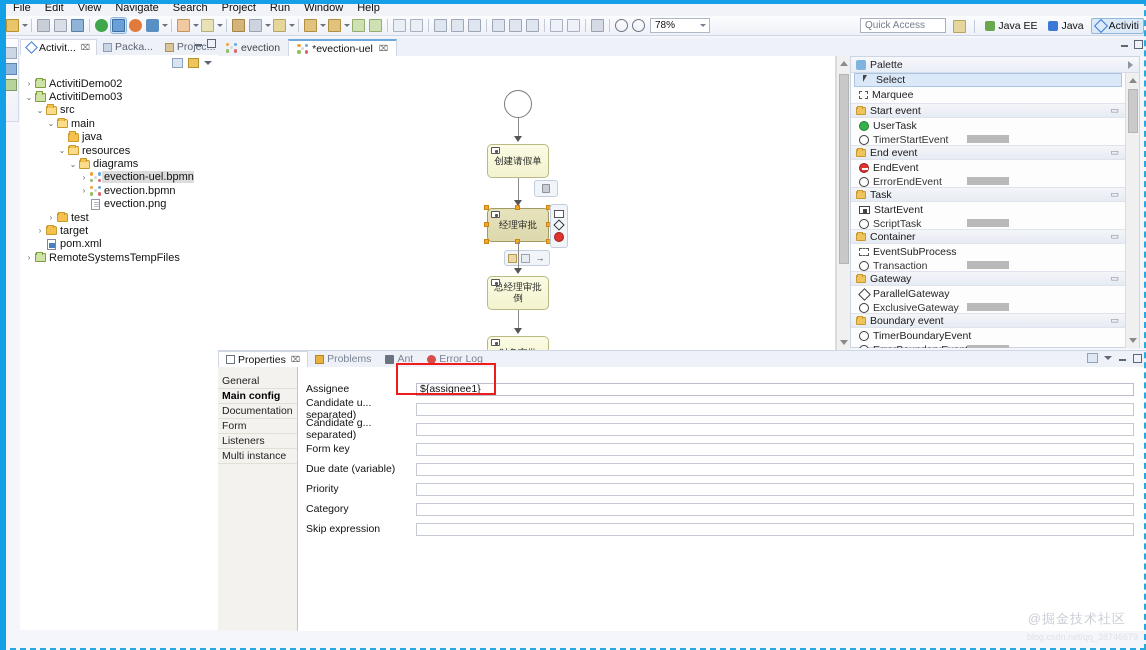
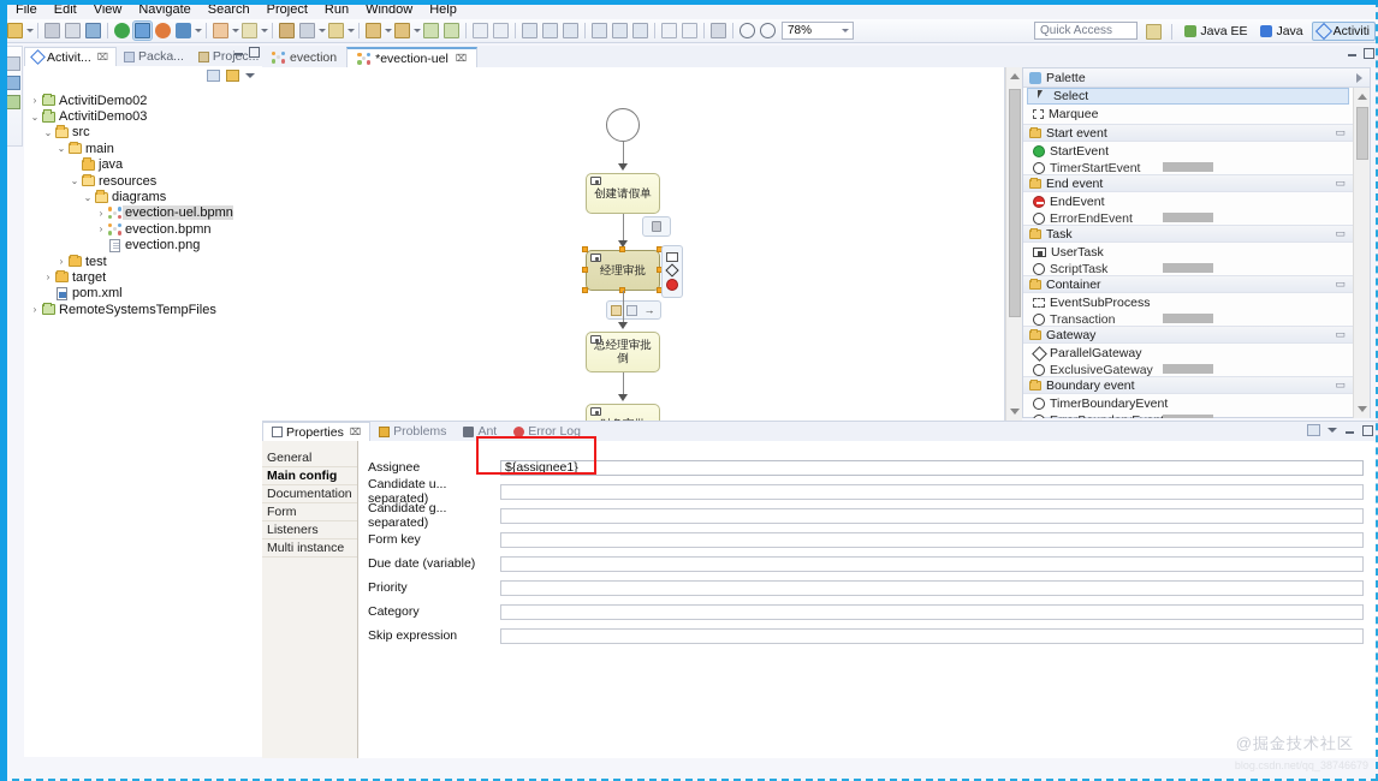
  File
  Edit
  View
  Navigate
  Search
  Project
  Run
  Window
  Help
  78%
  Quick Access
  Java EE
  Java
  Activiti
  Activit...
  ⌧
  Packa...
  Projec...
  ›
  ActivitiDemo02
  ⌄
  ActivitiDemo03
  ⌄
  src
  ⌄
  main
  java
  ⌄
  resources
  ⌄
  diagrams
  ›
  evection-uel.bpmn
  ›
  evection.bpmn
  evection.png
  ›
  test
  ›
  target
  pom.xml
  ›
  RemoteSystemsTempFiles
  evection
  *evection-uel
  ⌧
  创建请假单
  经理审批
  →
  总经理审批
  倒
  Palette
  Select
  Marquee
  Start event
  ▭
- UserTask
+ StartEvent
  TimerStartEvent
  End event
  ▭
  EndEvent
  ErrorEndEvent
  Task
  ▭
- StartEvent
+ UserTask
  ScriptTask
  Container
  ▭
  EventSubProcess
  Transaction
  Gateway
  ▭
  ParallelGateway
  ExclusiveGateway
  Boundary event
  ▭
  TimerBoundaryEvent
  Properties
  ⌧
  Problems
  Ant
  Error Log
  General
  Main config
  Documentation
  Form
  Listeners
  Multi instance
  Assignee
  ${assignee1}
  Candidate u... separated)
  Candidate g... separated)
  Form key
  Due date (variable)
  Priority
  Category
  Skip expression
  @掘金技术社区
